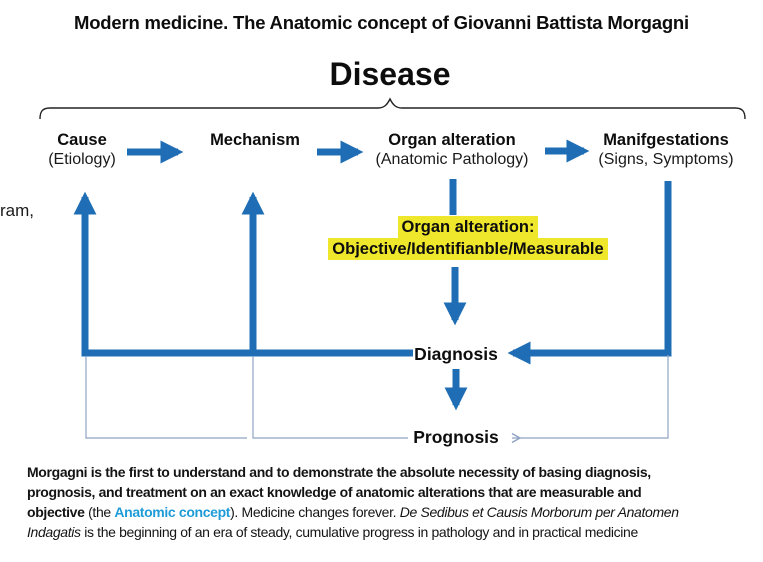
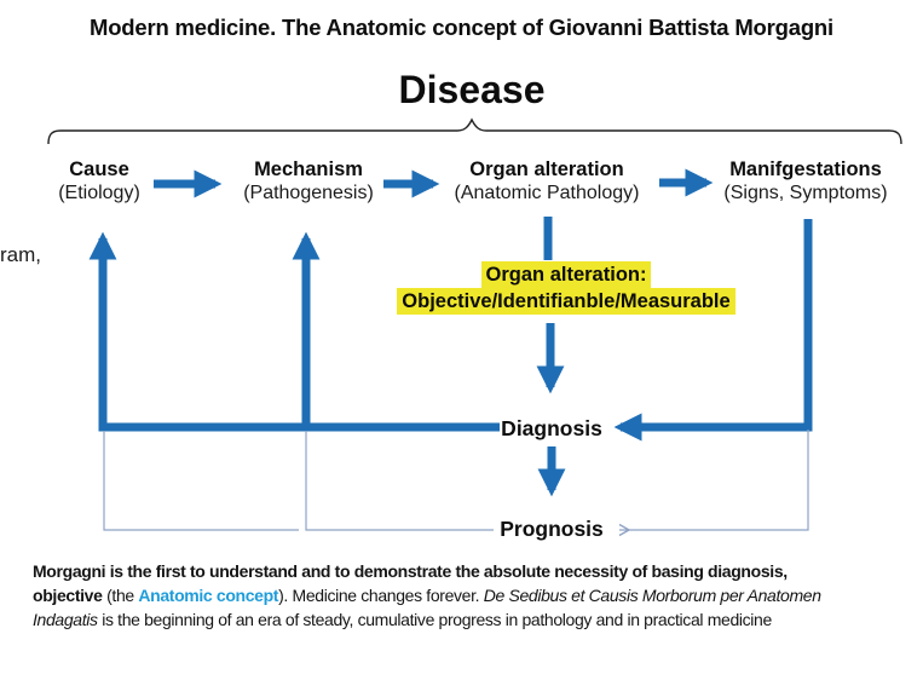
  Modern medicine. The Anatomic concept of Giovanni Battista Morgagni
  Disease
  Cause
  (Etiology)
  Mechanism
+ (Pathogenesis)
  Organ alteration
  (Anatomic Pathology)
  Manifgestations
  (Signs, Symptoms)
  ram,
  Organ alteration:
  Objective/Identifianble/Measurable
  Diagnosis
  Prognosis
  Morgagni is the first to understand and to demonstrate the absolute necessity of basing diagnosis,
- prognosis, and treatment on an exact knowledge of anatomic alterations that are measurable and
  objective (the Anatomic concept). Medicine changes forever. De Sedibus et Causis Morborum per Anatomen
  Indagatis is the beginning of an era of steady, cumulative progress in pathology and in practical medicine
